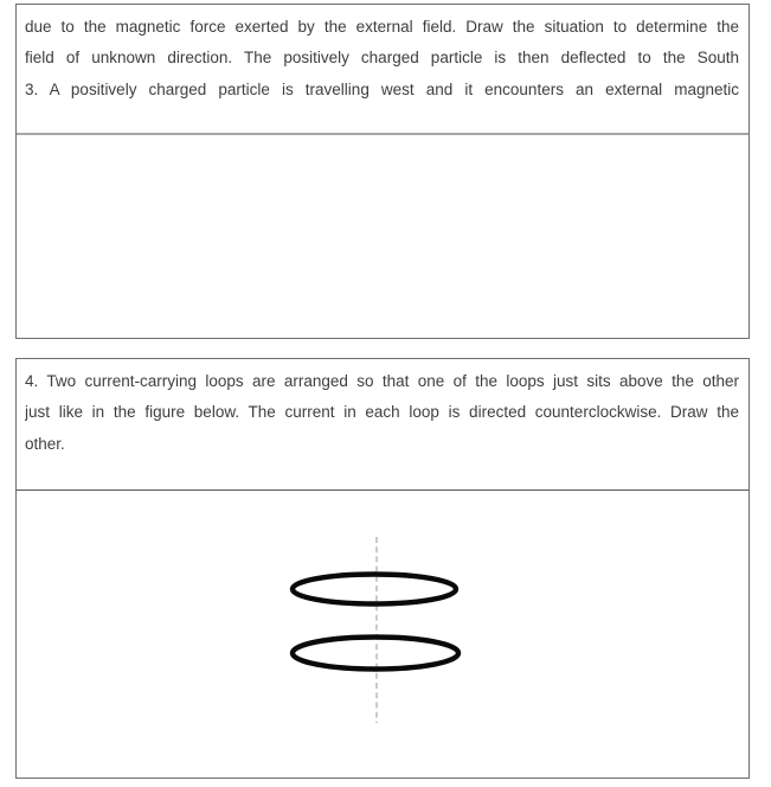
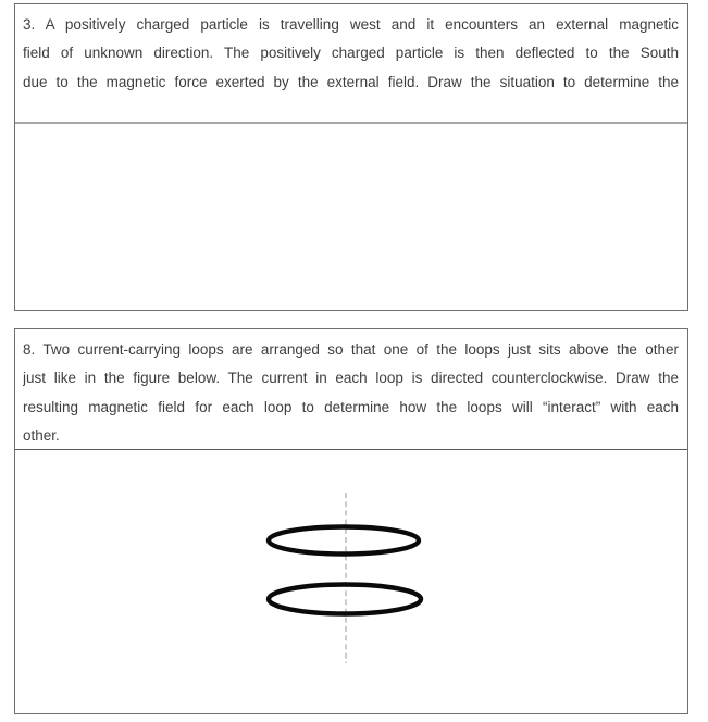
- due to the magnetic force exerted by the external field. Draw the situation to determine the
+ 3. A positively charged particle is travelling west and it encounters an external magnetic
  field of unknown direction. The positively charged particle is then deflected to the South
- 3. A positively charged particle is travelling west and it encounters an external magnetic
+ due to the magnetic force exerted by the external field. Draw the situation to determine the
- 4. Two current-carrying loops are arranged so that one of the loops just sits above the other
+ 8. Two current-carrying loops are arranged so that one of the loops just sits above the other
  just like in the figure below. The current in each loop is directed counterclockwise. Draw the
+ resulting magnetic field for each loop to determine how the loops will “interact” with each
  other.
